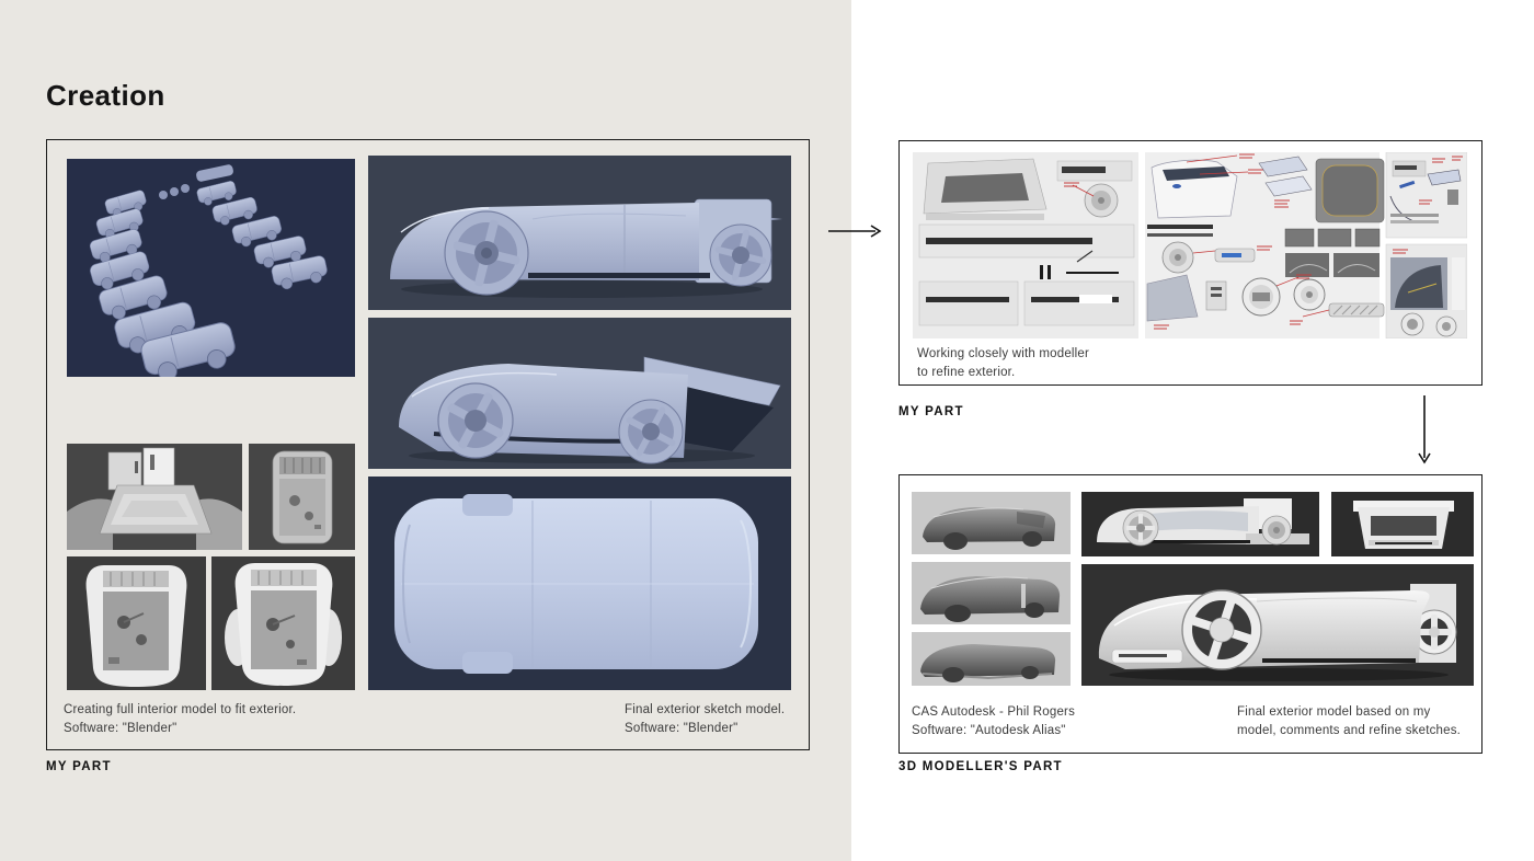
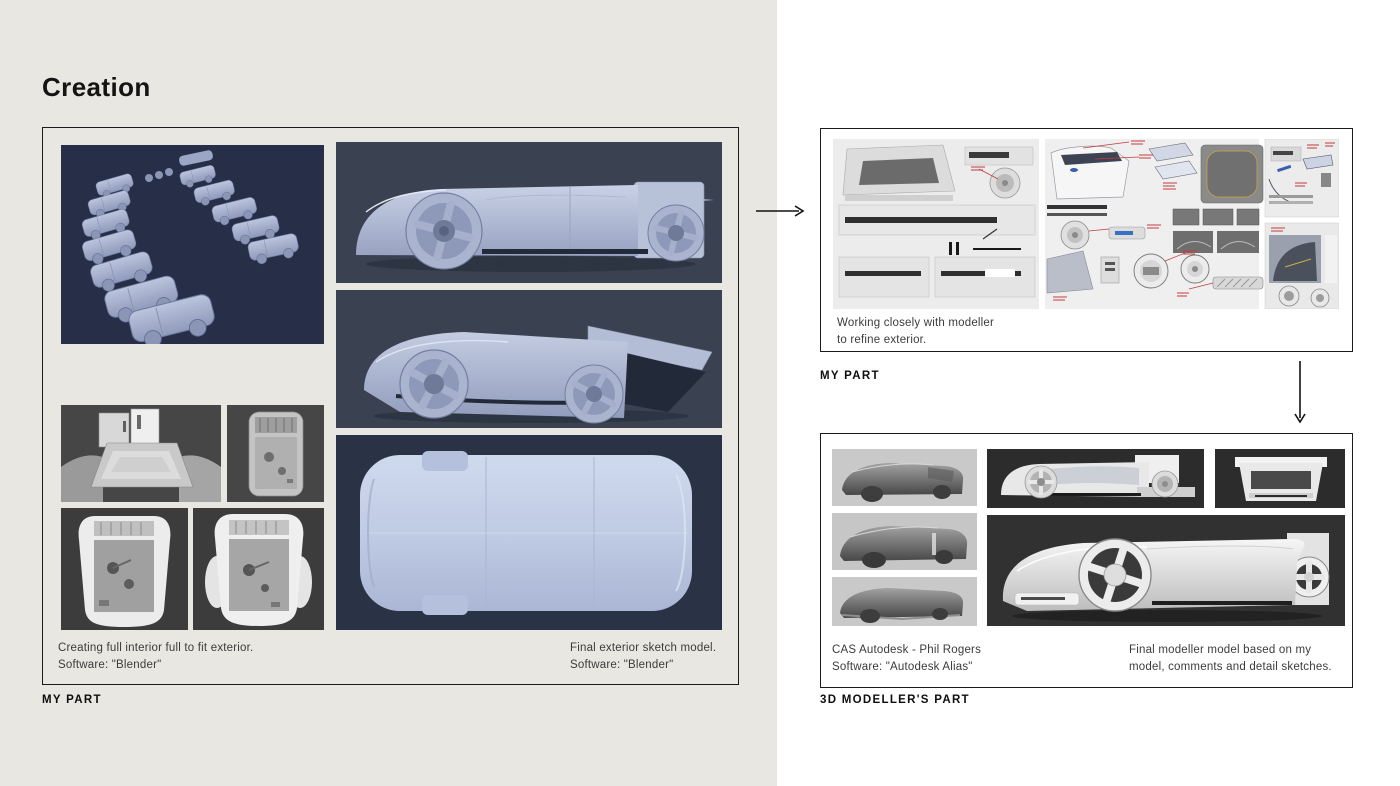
  Creation
- Creating full interior model to fit exterior.
+ Creating full interior full to fit exterior.
  Software: "Blender"
  Final exterior sketch model.
  Software: "Blender"
  MY PART
  Working closely with modeller
  to refine exterior.
  MY PART
  CAS Autodesk - Phil Rogers
  Software: "Autodesk Alias"
- Final exterior model based on my
+ Final modeller model based on my
- model, comments and refine sketches.
+ model, comments and detail sketches.
  3D MODELLER'S PART
